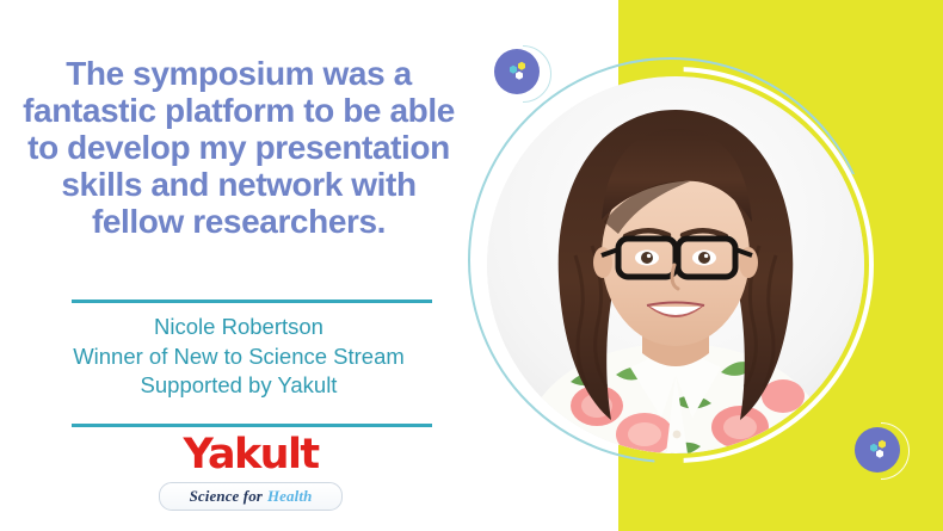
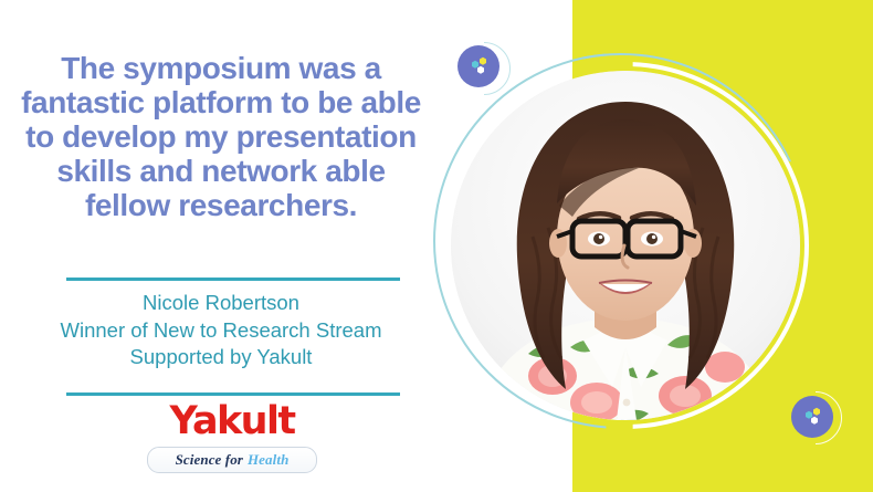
- The symposium was a fantastic platform to be able to develop my presentation skills and network with fellow researchers.
+ The symposium was a fantastic platform to be able to develop my presentation skills and network able fellow researchers.
  Nicole Robertson
- Winner of New to Science Stream
+ Winner of New to Research Stream
  Supported by Yakult
  Yakult
  Science for
  Health
